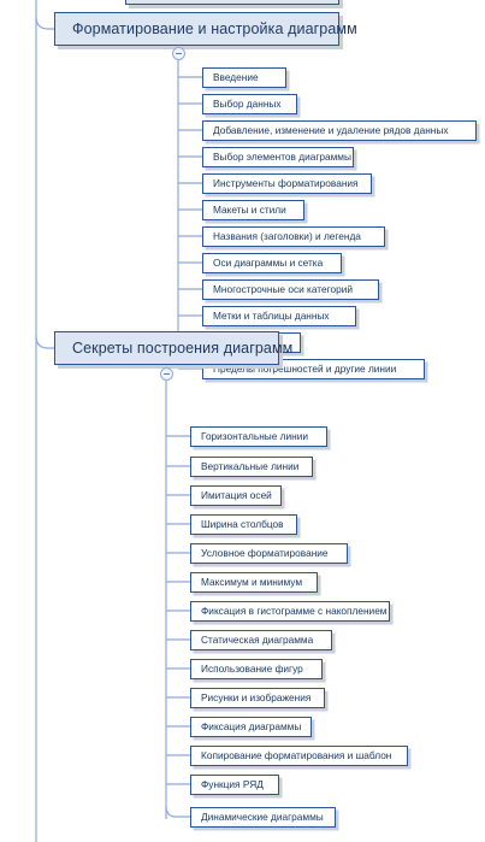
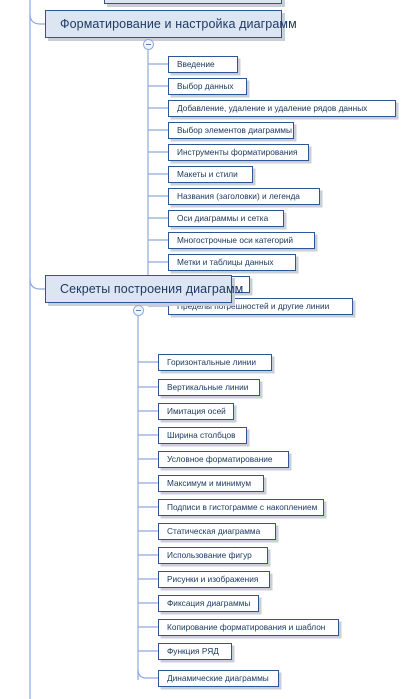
  Форматирование и настройка диаграмм
  Введение
  Выбор данных
- Добавление, изменение и удаление рядов данных
+ Добавление, удаление и удаление рядов данных
  Выбор элементов диаграммы
  Инструменты форматирования
  Макеты и стили
  Названия (заголовки) и легенда
  Оси диаграммы и сетка
  Многострочные оси категорий
  Метки и таблицы данных
  Пределы погрешностей и другие линии
  Секреты построения диаграмм
  Горизонтальные линии
  Вертикальные линии
  Имитация осей
  Ширина столбцов
  Условное форматирование
  Максимум и минимум
- Фиксация в гистограмме с накоплением
+ Подписи в гистограмме с накоплением
  Статическая диаграмма
  Использование фигур
  Рисунки и изображения
  Фиксация диаграммы
  Копирование форматирования и шаблон
  Функция РЯД
  Динамические диаграммы
